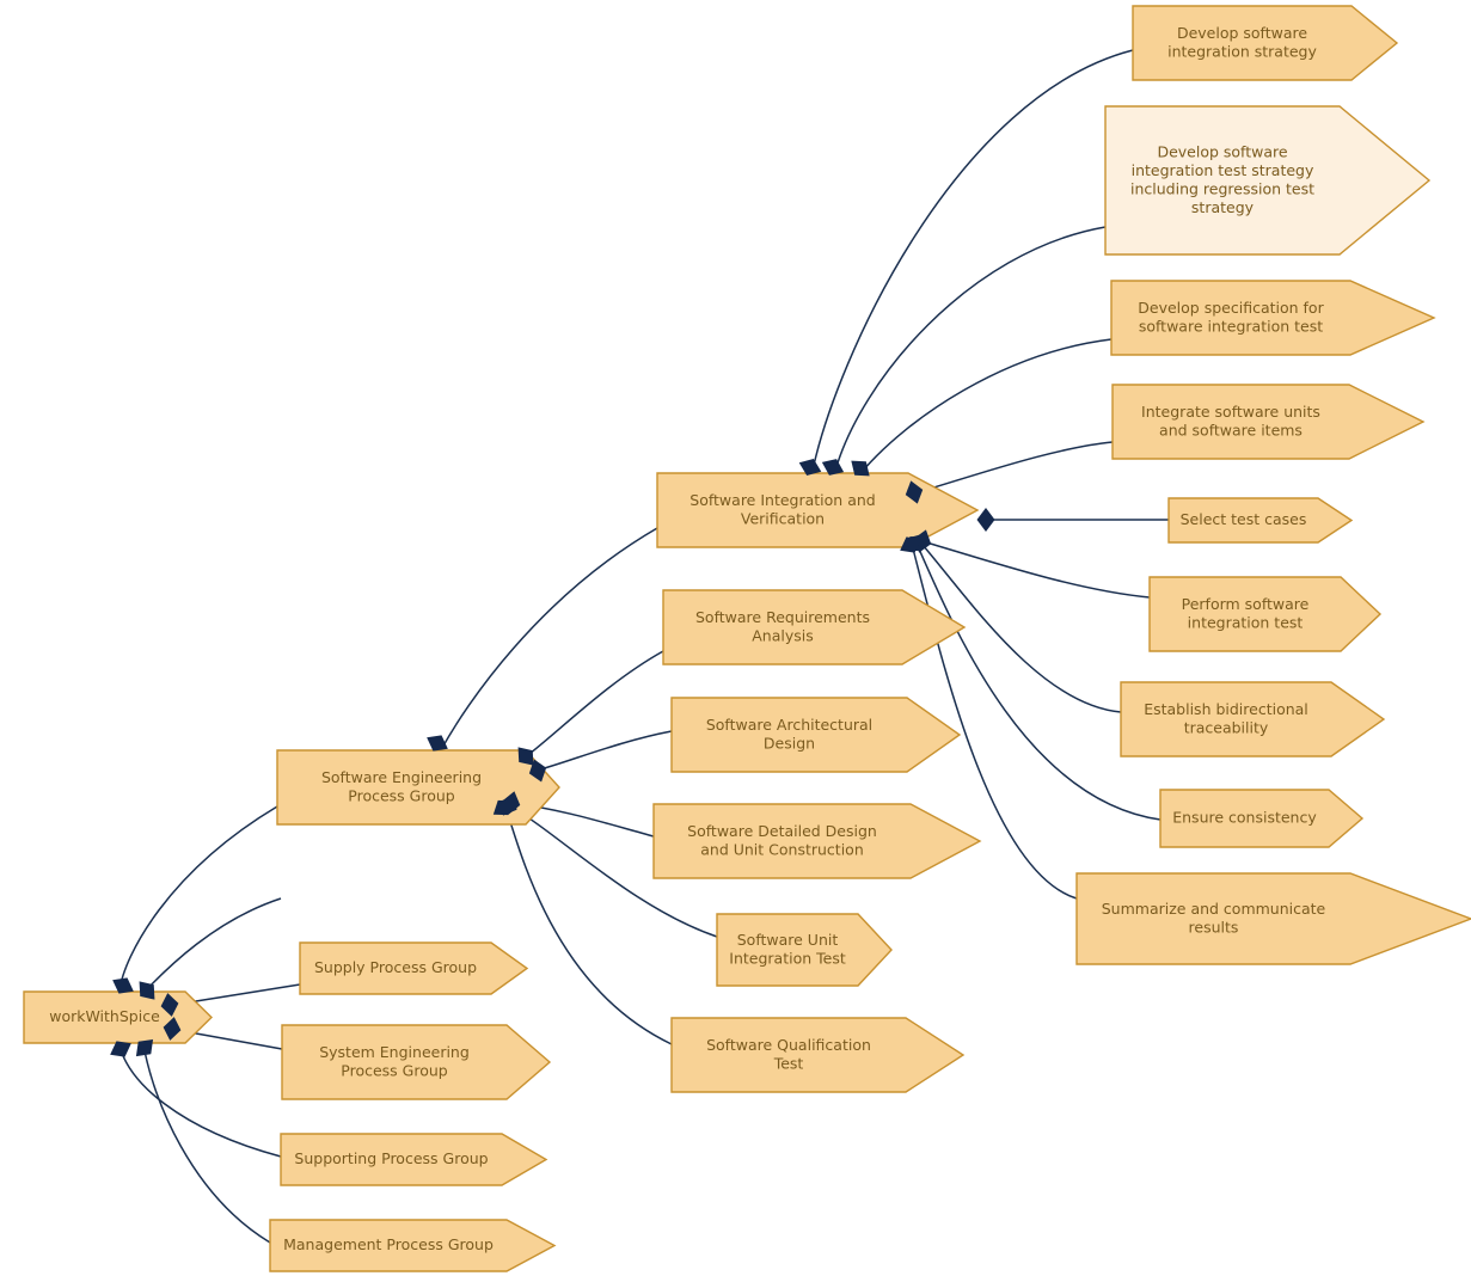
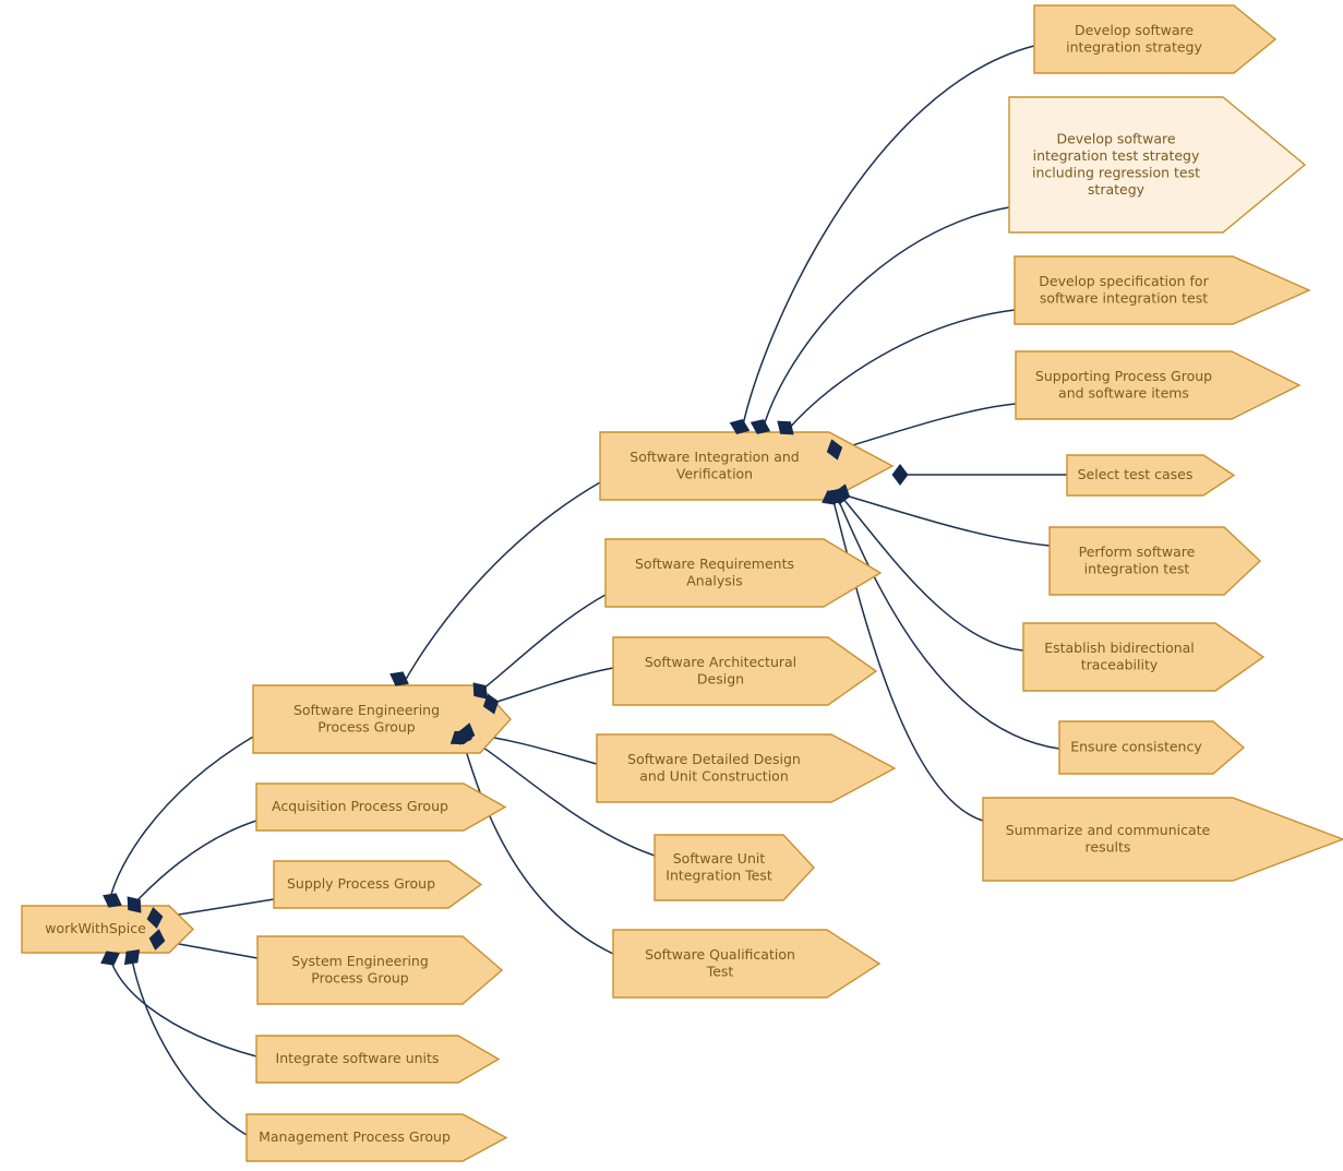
  workWithSpice
  Software Engineering
  Process Group
+ Acquisition Process Group
  Supply Process Group
  System Engineering
  Process Group
- Supporting Process Group
+ Integrate software units
  Management Process Group
  Software Integration and
  Verification
  Software Requirements
  Analysis
  Software Architectural
  Design
  Software Detailed Design
  and Unit Construction
  Software Unit
  Integration Test
  Software Qualification
  Test
  Develop software
  integration strategy
  Develop software
  integration test strategy
  including regression test
  strategy
  Develop specification for
  software integration test
- Integrate software units
+ Supporting Process Group
  and software items
  Select test cases
  Perform software
  integration test
  Establish bidirectional
  traceability
  Ensure consistency
  Summarize and communicate
  results
